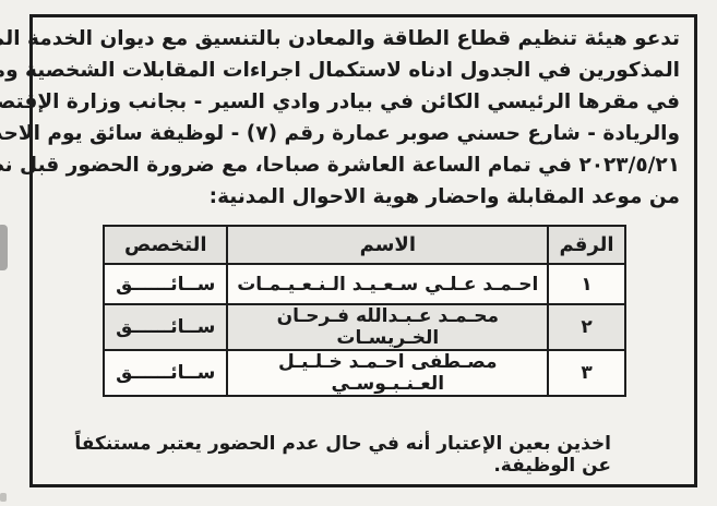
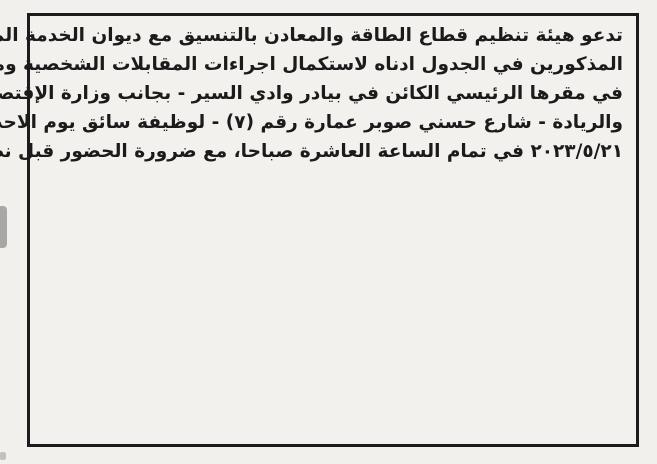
  تدعو هيئة تنظيم قطاع الطاقة والمعادن بالتنسيق مع ديوان الخدمة ال
  المذكورين في الجدول ادناه لاستكمال اجراءات المقابلات الشخصية و
  في مقرها الرئيسي الكائن في بيادر وادي السير - بجانب وزارة الإقتص
  والريادة - شارع حسني صوبر عمارة رقم (٧) - لوظيفة سائق يوم الاح
  ٢٠٢٣/٥/٢١ في تمام الساعة العاشرة صباحا، مع ضرورة الحضور قبل ن
- من موعد المقابلة واحضار هوية الاحوال المدنية:
- الرقم	الاسم	التخصص
- ١	احـمـد عـلـي سـعـيـد الـنـعـيـمـات	ســائــــــق
- ٢	محـمـد عـبـدالله فـرحـان الخـريسـات	ســائــــــق
- ٣	مصـطفى احـمـد خـلـيـل العـنـبـوسـي	ســائــــــق
- اخذين بعين الإعتبار أنه في حال عدم الحضور يعتبر مستنكفاً عن الوظيفة.
